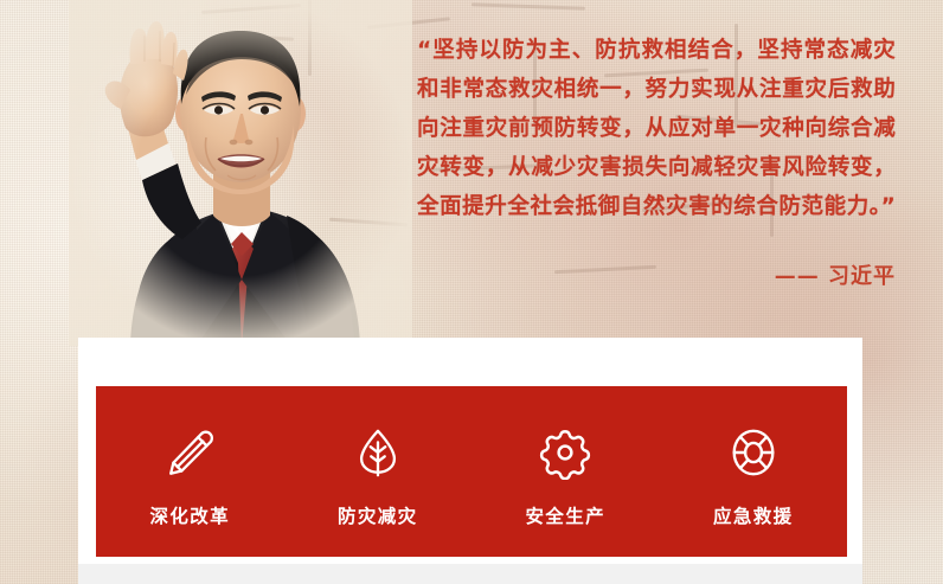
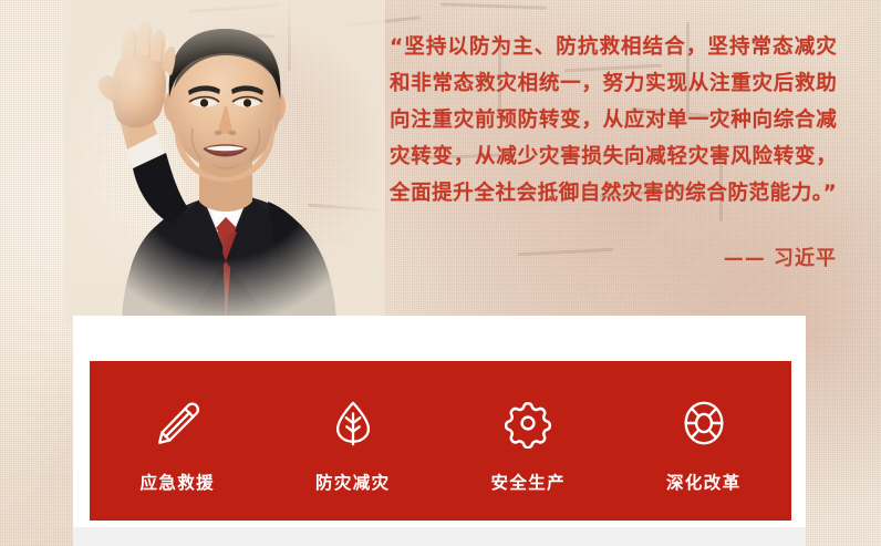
  “坚持以防为主、防抗救相结合，坚持常态减灾和非常态救灾相统一，努力实现从注重灾后救助向注重灾前预防转变，从应对单一灾种向综合减灾转变，从减少灾害损失向减轻灾害风险转变，全面提升全社会抵御自然灾害的综合防范能力。”
  —— 习近平
- 深化改革
+ 应急救援
  防灾减灾
  安全生产
- 应急救援
+ 深化改革
